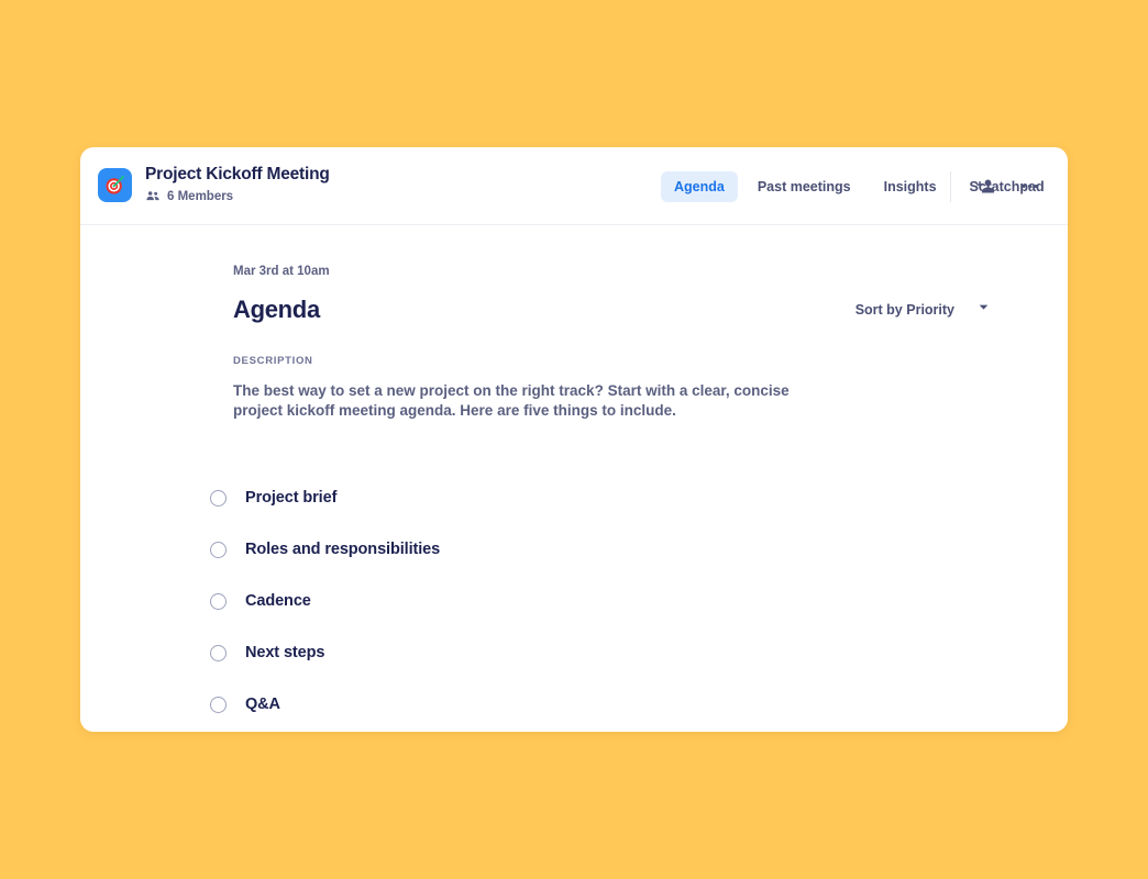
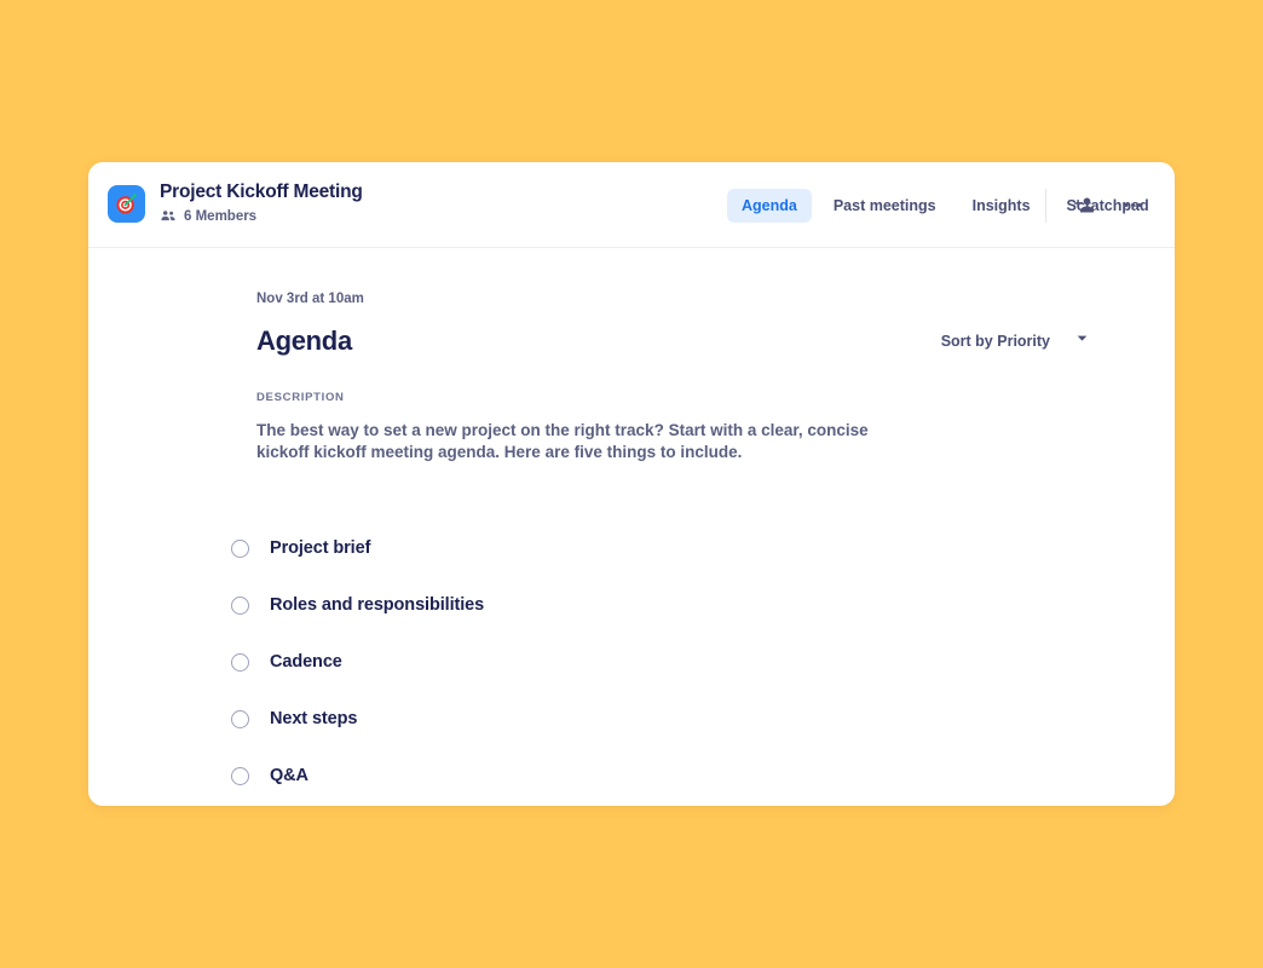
  Project Kickoff Meeting
  6 Members
  Agenda
  Past meetings
  Insights
  Scratchad
- Mar 3rd at 10am
+ Nov 3rd at 10am
  Agenda
  Sort by Priority
  DESCRIPTION
- The best way to set a new project on the right track? Start with a clear, concise project kickoff meeting agenda. Here are five things to include.
+ The best way to set a new project on the right track? Start with a clear, concise kickoff kickoff meeting agenda. Here are five things to include.
  Project brief
  Roles and responsibilities
  Cadence
  Next steps
  Q&A
